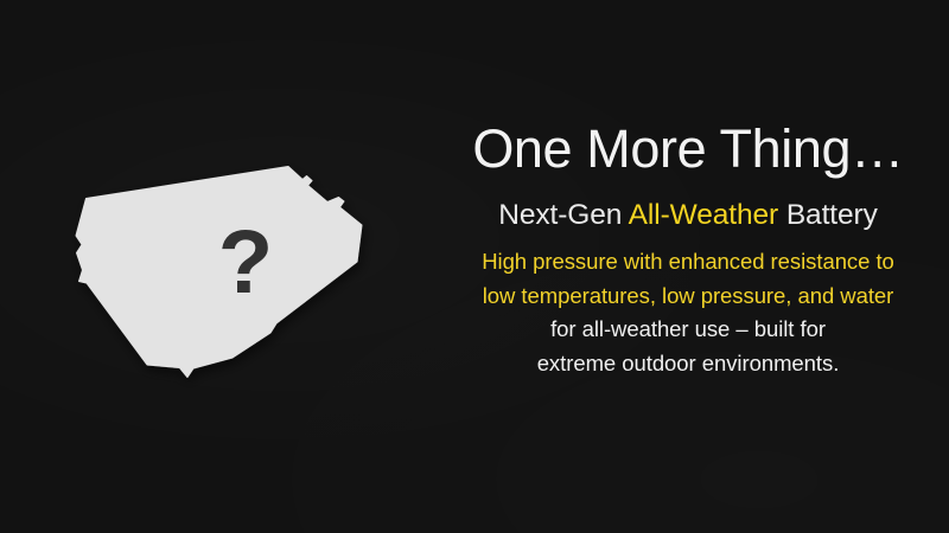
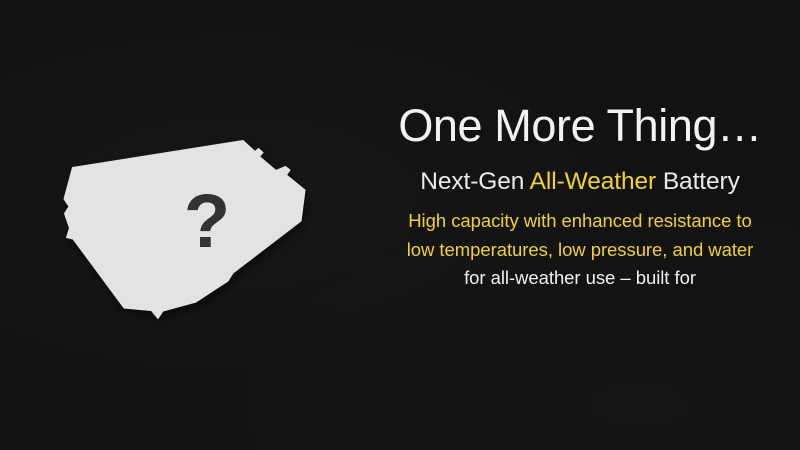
  ?
  One More Thing…
  Next-Gen All-Weather Battery
- High pressure with enhanced resistance to
+ High capacity with enhanced resistance to
  low temperatures, low pressure, and water
  for all-weather use – built for
- extreme outdoor environments.
